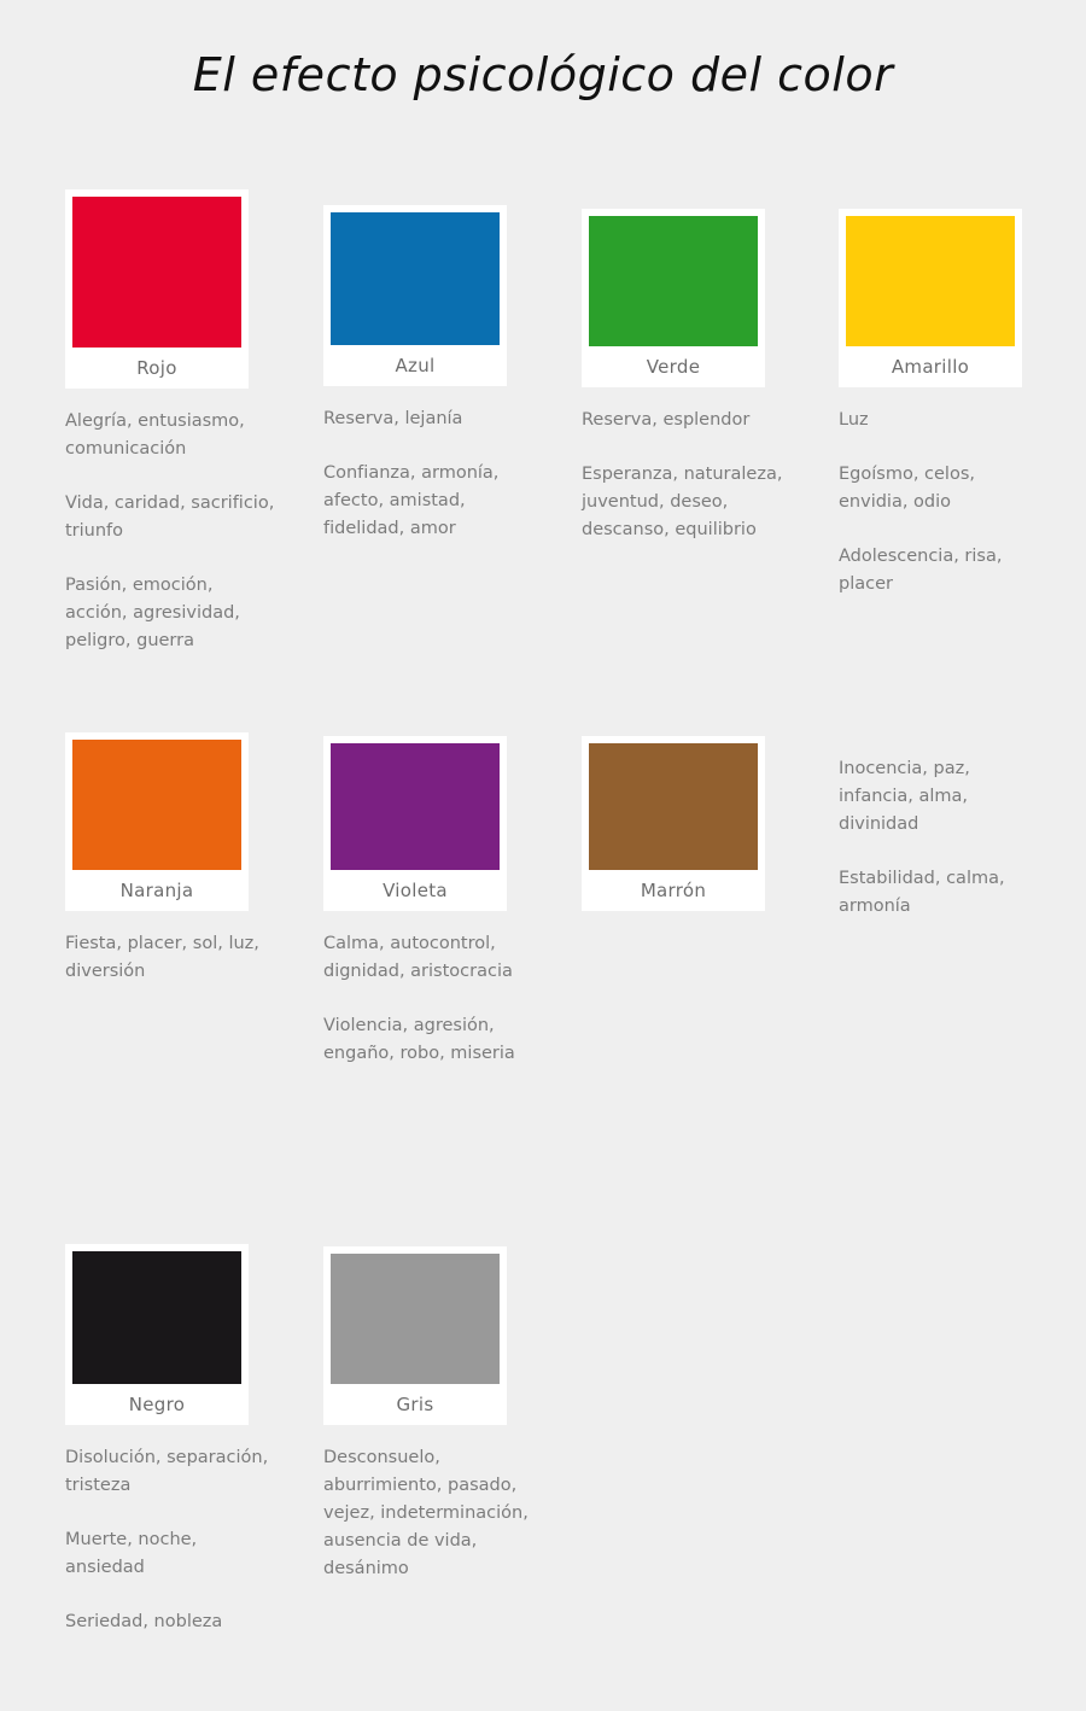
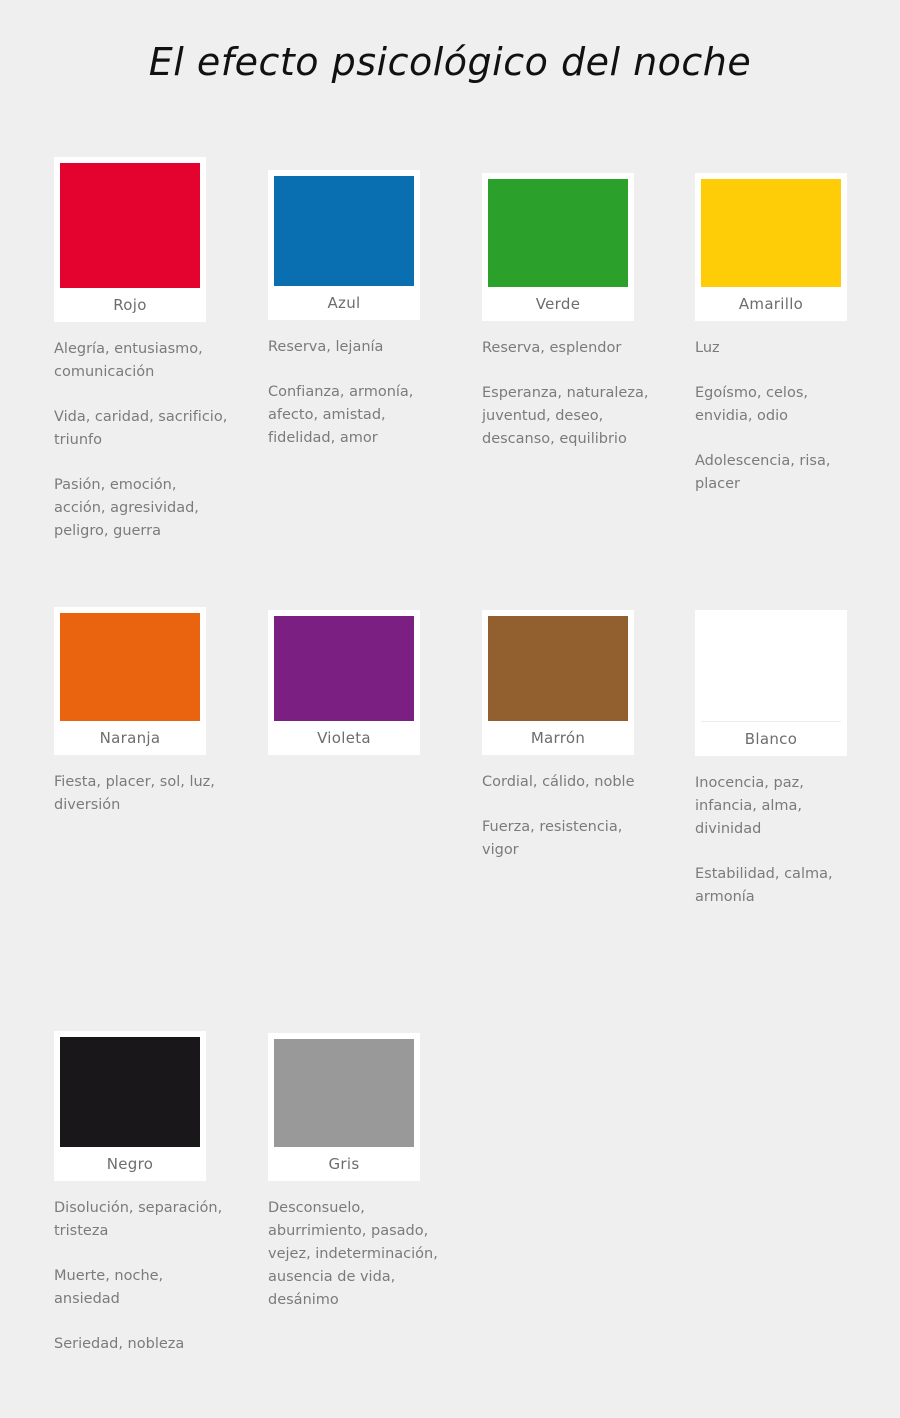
- El efecto psicológico del color
+ El efecto psicológico del noche
  Rojo
  Alegría, entusiasmo, comunicación
  Vida, caridad, sacrificio, triunfo
  Pasión, emoción, acción, agresividad, peligro, guerra
  Azul
  Reserva, lejanía
  Confianza, armonía, afecto, amistad, fidelidad, amor
  Verde
  Reserva, esplendor
  Esperanza, naturaleza, juventud, deseo, descanso, equilibrio
  Amarillo
  Luz
  Egoísmo, celos, envidia, odio
  Adolescencia, risa, placer
  Naranja
  Fiesta, placer, sol, luz, diversión
  Violeta
- Calma, autocontrol, dignidad, aristocracia
- Violencia, agresión, engaño, robo, miseria
  Marrón
+ Cordial, cálido, noble
+ Fuerza, resistencia, vigor
+ Blanco
  Inocencia, paz, infancia, alma, divinidad
  Estabilidad, calma, armonía
  Negro
  Disolución, separación, tristeza
  Muerte, noche, ansiedad
  Seriedad, nobleza
  Gris
  Desconsuelo, aburrimiento, pasado, vejez, indeterminación, ausencia de vida, desánimo
